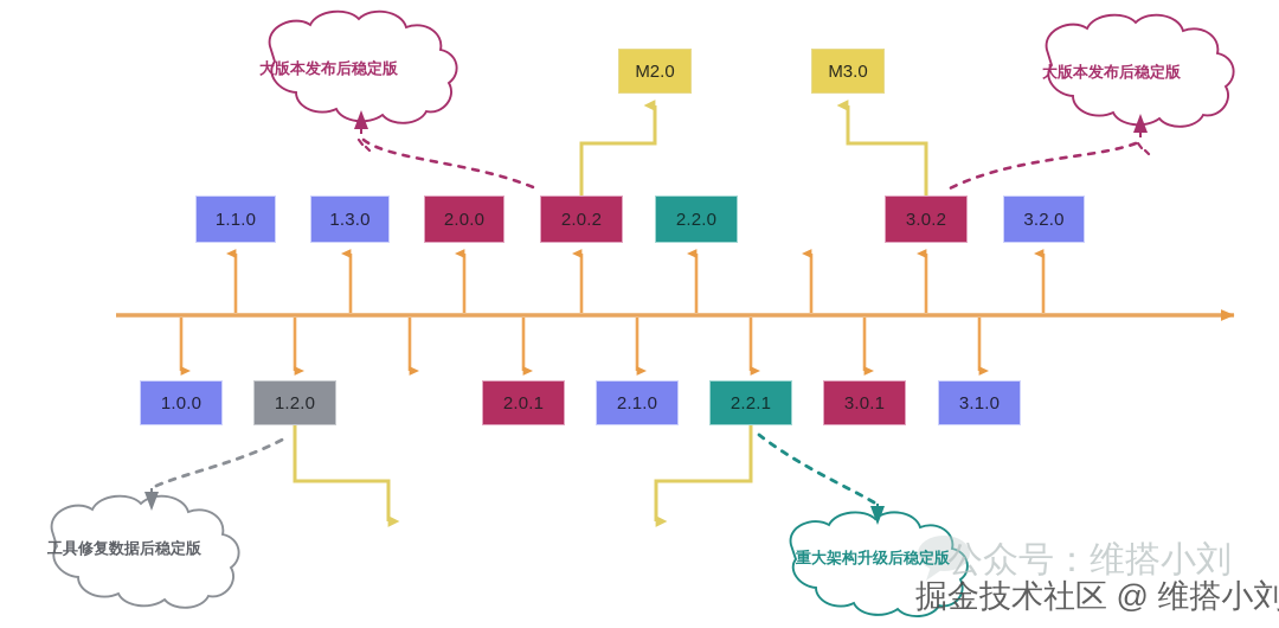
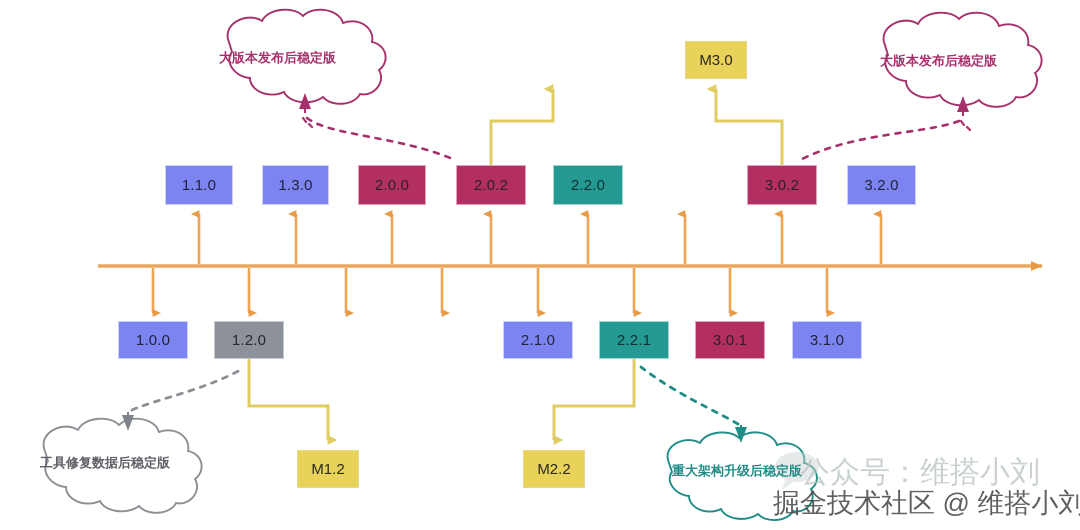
  1.1.0
  1.3.0
  2.0.0
  2.0.2
  2.2.0
  3.0.2
  3.2.0
  1.0.0
  1.2.0
- 2.0.1
  2.1.0
  2.2.1
  3.0.1
  3.1.0
- M2.0
  M3.0
+ M1.2
+ M2.2
  大版本发布后稳定版
  大版本发布后稳定版
  工具修复数据后稳定版
  重大架构升级后稳定版
  公众号：维搭小刘
  掘金技术社区 @ 维搭小刘
